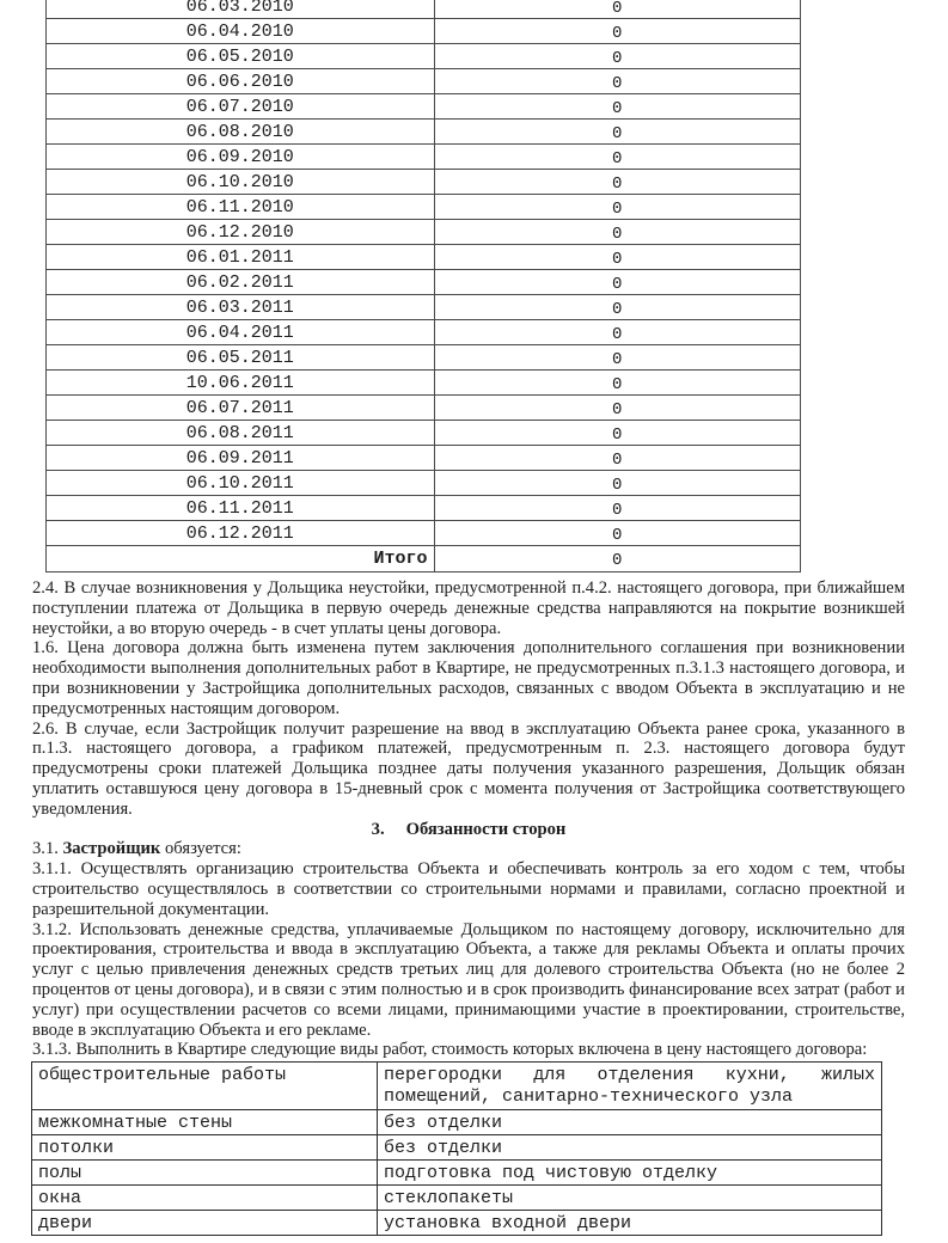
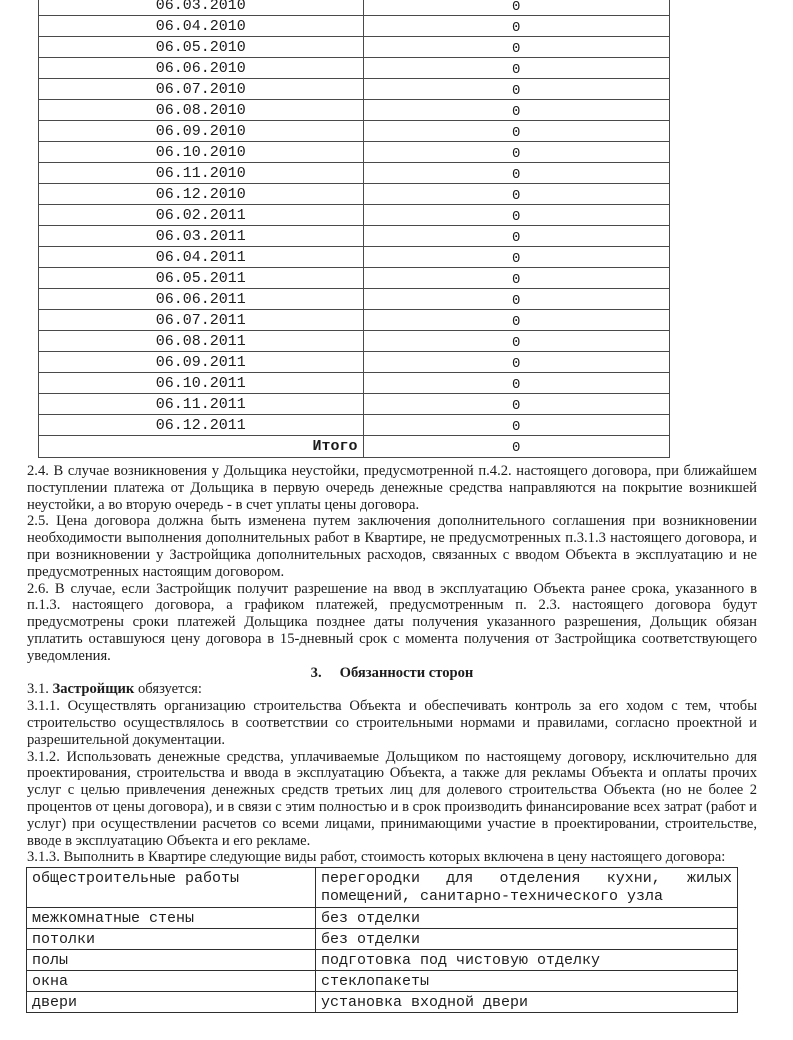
  06.03.2010	0
  06.04.2010	0
  06.05.2010	0
  06.06.2010	0
  06.07.2010	0
  06.08.2010	0
  06.09.2010	0
  06.10.2010	0
  06.11.2010	0
  06.12.2010	0
- 06.01.2011	0
  06.02.2011	0
  06.03.2011	0
  06.04.2011	0
  06.05.2011	0
- 10.06.2011	0
+ 06.06.2011	0
  06.07.2011	0
  06.08.2011	0
  06.09.2011	0
  06.10.2011	0
  06.11.2011	0
  06.12.2011	0
  Итого	0
  2.4. В случае возникновения у Дольщика неустойки, предусмотренной п.4.2. настоящего договора, при ближайшем поступлении платежа от Дольщика в первую очередь денежные средства направляются на покрытие возникшей неустойки, а во вторую очередь - в счет уплаты цены договора.
- 1.6. Цена договора должна быть изменена путем заключения дополнительного соглашения при возникновении необходимости выполнения дополнительных работ в Квартире, не предусмотренных п.3.1.3 настоящего договора, и при возникновении у Застройщика дополнительных расходов, связанных с вводом Объекта в эксплуатацию и не предусмотренных настоящим договором.
+ 2.5. Цена договора должна быть изменена путем заключения дополнительного соглашения при возникновении необходимости выполнения дополнительных работ в Квартире, не предусмотренных п.3.1.3 настоящего договора, и при возникновении у Застройщика дополнительных расходов, связанных с вводом Объекта в эксплуатацию и не предусмотренных настоящим договором.
  2.6. В случае, если Застройщик получит разрешение на ввод в эксплуатацию Объекта ранее срока, указанного в п.1.3. настоящего договора, а графиком платежей, предусмотренным п. 2.3. настоящего договора будут предусмотрены сроки платежей Дольщика позднее даты получения указанного разрешения, Дольщик обязан уплатить оставшуюся цену договора в 15-дневный срок с момента получения от Застройщика соответствующего уведомления.
  3. Обязанности сторон
  3.1. Застройщик обязуется:
  3.1.1. Осуществлять организацию строительства Объекта и обеспечивать контроль за его ходом с тем, чтобы строительство осуществлялось в соответствии со строительными нормами и правилами, согласно проектной и разрешительной документации.
  3.1.2. Использовать денежные средства, уплачиваемые Дольщиком по настоящему договору, исключительно для проектирования, строительства и ввода в эксплуатацию Объекта, а также для рекламы Объекта и оплаты прочих услуг с целью привлечения денежных средств третьих лиц для долевого строительства Объекта (но не более 2 процентов от цены договора), и в связи с этим полностью и в срок производить финансирование всех затрат (работ и услуг) при осуществлении расчетов со всеми лицами, принимающими участие в проектировании, строительстве, вводе в эксплуатацию Объекта и его рекламе.
  3.1.3. Выполнить в Квартире следующие виды работ, стоимость которых включена в цену настоящего договора:
  общестроительные работы	перегородки для отделения кухни, жилых помещений, санитарно-технического узла
  межкомнатные стены	без отделки
  потолки	без отделки
  полы	подготовка под чистовую отделку
  окна	стеклопакеты
  двери	установка входной двери
